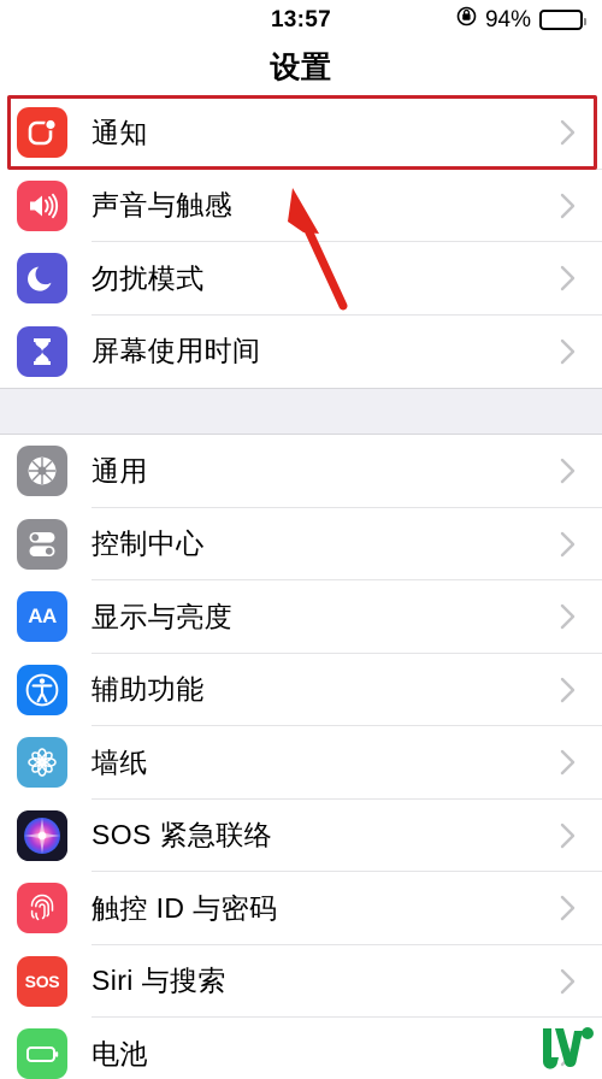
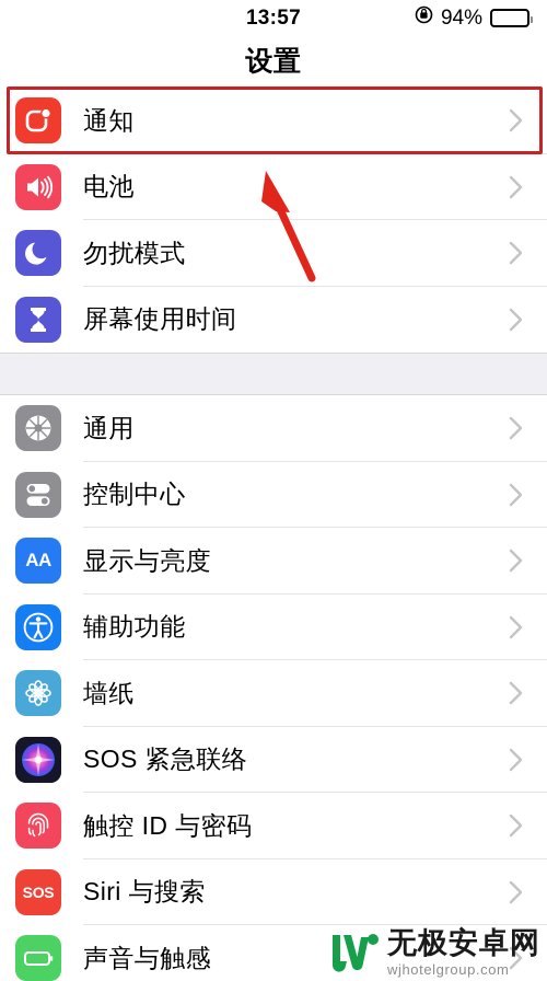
  13:57
  94%
  设置
  通知
- 声音与触感
+ 电池
  勿扰模式
  屏幕使用时间
  通用
  控制中心
  AA
  显示与亮度
  辅助功能
  墙纸
  SOS 紧急联络
  触控 ID 与密码
  SOS
  Siri 与搜索
- 电池
+ 声音与触感
+ 无极安卓网
+ wjhotelgroup.com
